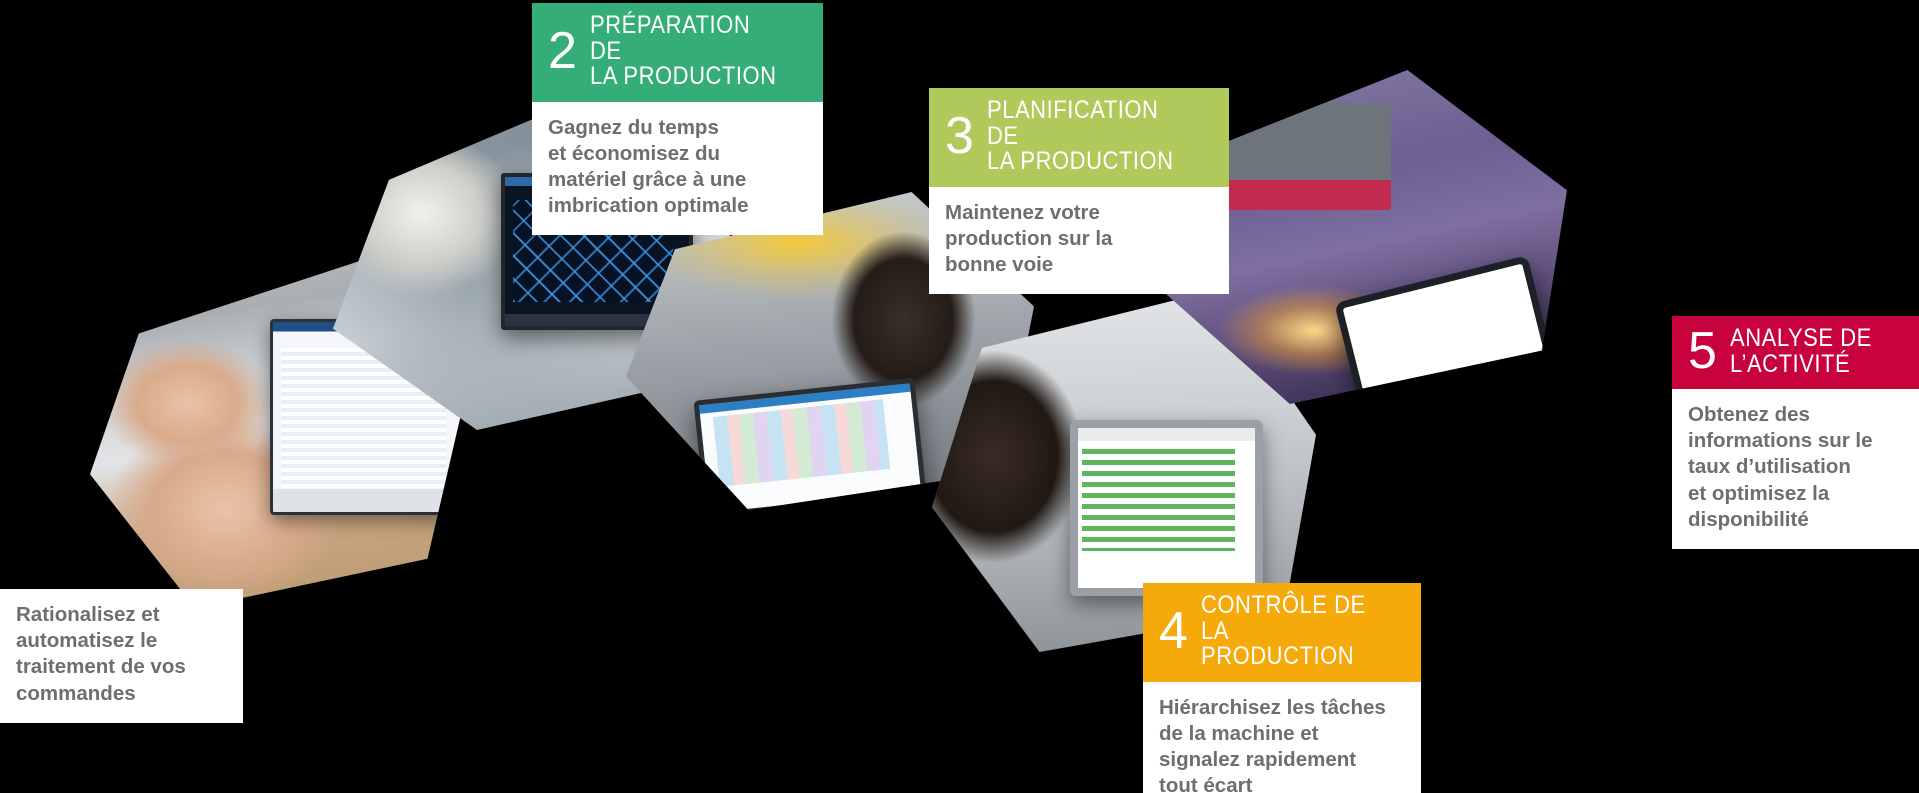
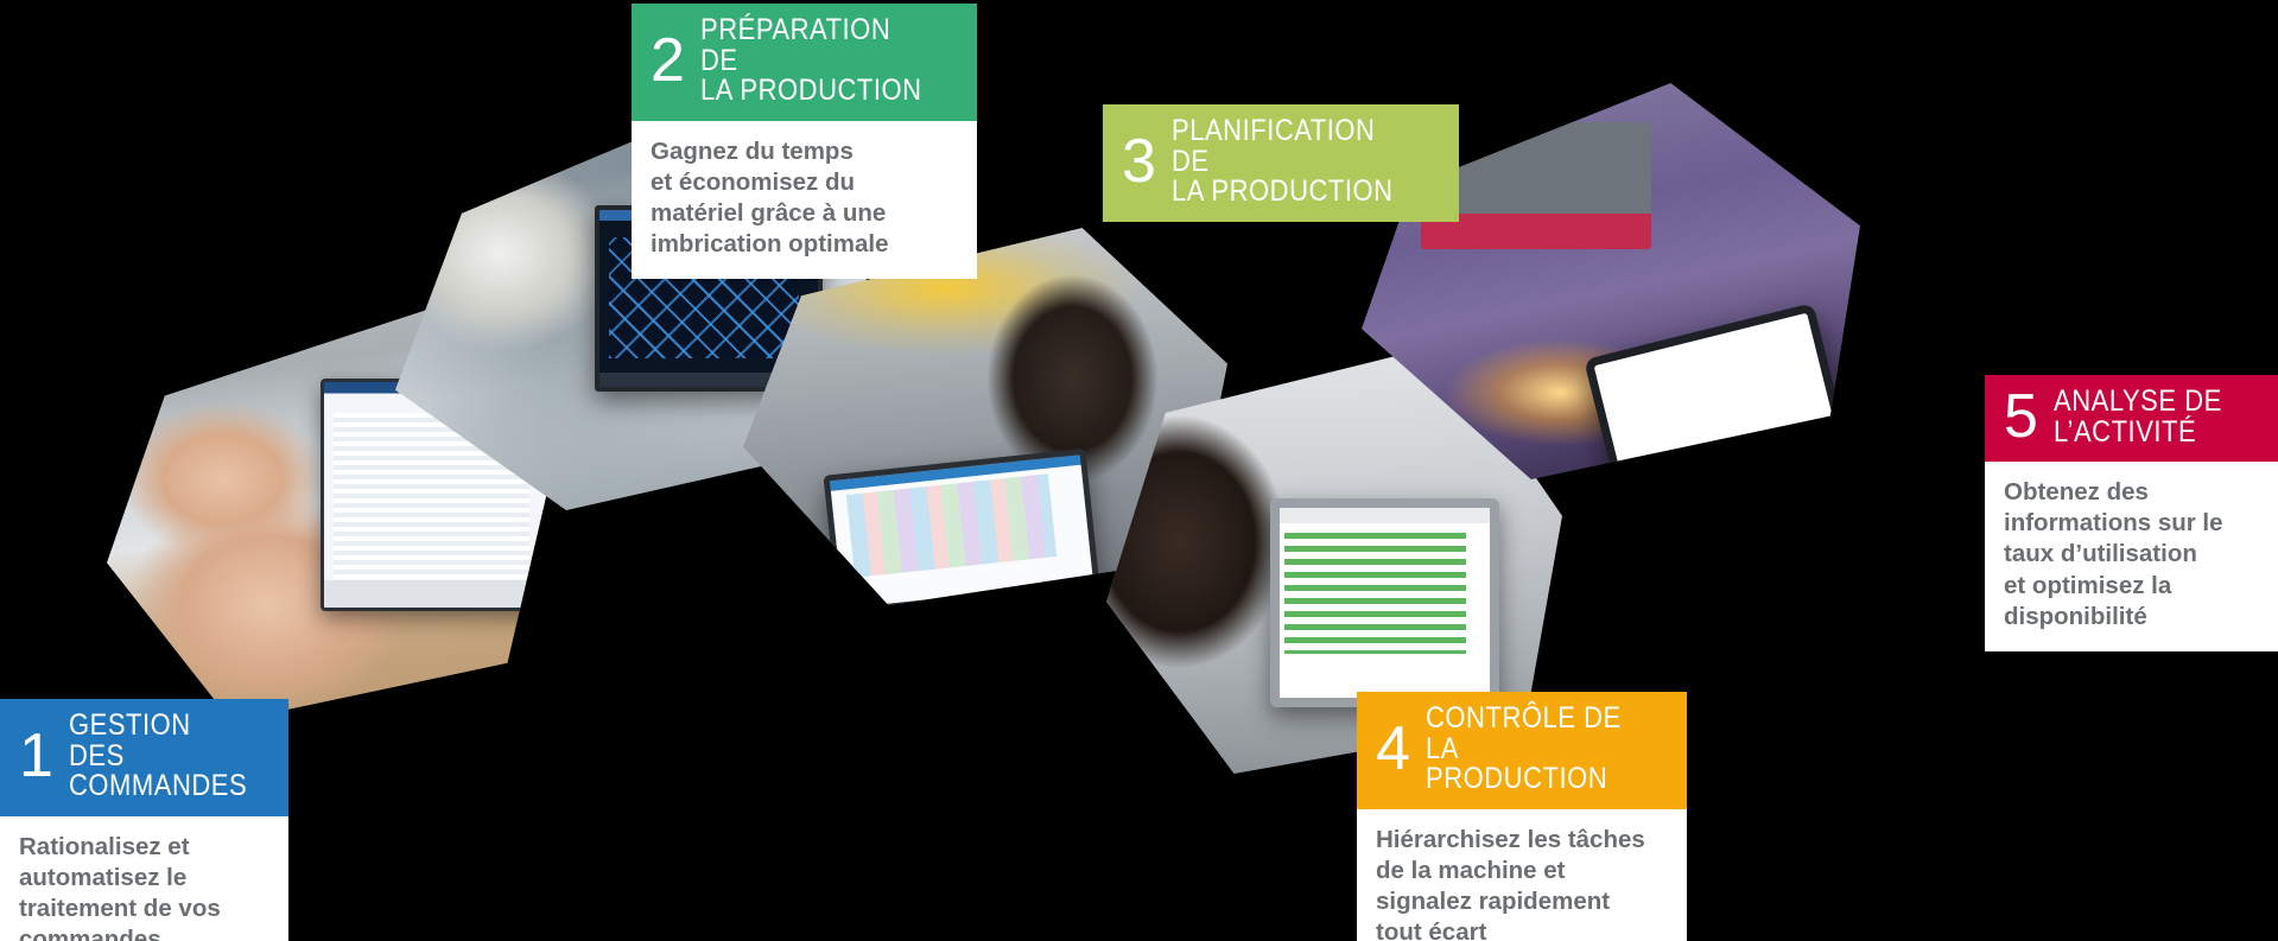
+ 1
+ GESTION DES
+ COMMANDES
  Rationalisez et
  automatisez le
  traitement de vos
  commandes
  2
  PRÉPARATION DE
  LA PRODUCTION
  Gagnez du temps
  et économisez du
  matériel grâce à une
  imbrication optimale
  3
  PLANIFICATION DE
  LA PRODUCTION
- Maintenez votre
- production sur la
- bonne voie
  4
  CONTRÔLE DE LA
  PRODUCTION
  Hiérarchisez les tâches
  de la machine et
  signalez rapidement
  tout écart
  5
  ANALYSE DE
  L’ACTIVITÉ
  Obtenez des
  informations sur le
  taux d’utilisation
  et optimisez la
  disponibilité
